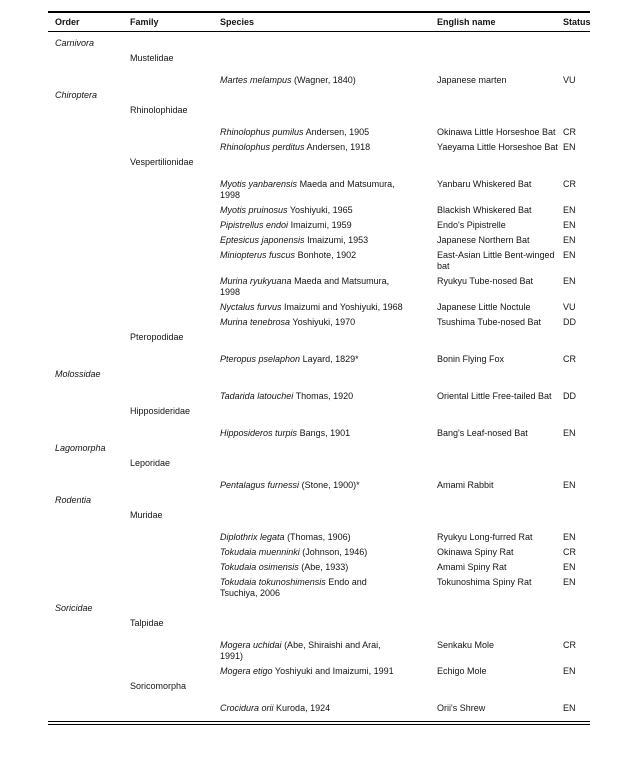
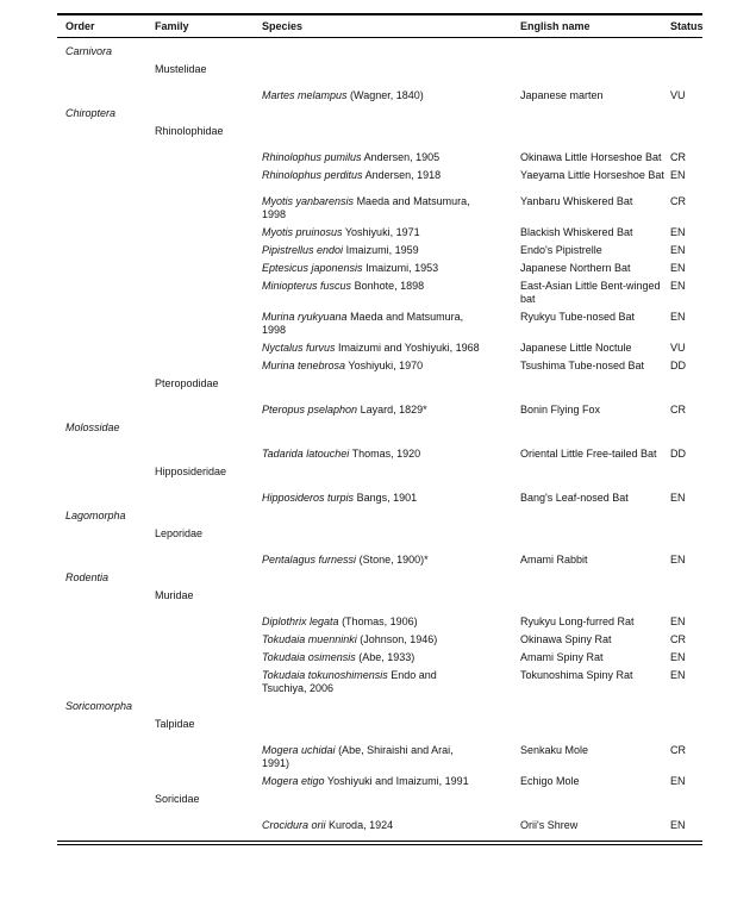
  Order
  Family
  Species
  English name
  Status
  Carnivora
  Mustelidae
  Martes melampus (Wagner, 1840)
  Japanese marten
  VU
  Chiroptera
  Rhinolophidae
  Rhinolophus pumilus Andersen, 1905
  Okinawa Little Horseshoe Bat
  CR
  Rhinolophus perditus Andersen, 1918
  Yaeyama Little Horseshoe Bat
  EN
- Vespertilionidae
  Myotis yanbarensis Maeda and Matsumura, 1998
  Yanbaru Whiskered Bat
  CR
- Myotis pruinosus Yoshiyuki, 1965
+ Myotis pruinosus Yoshiyuki, 1971
  Blackish Whiskered Bat
  EN
  Pipistrellus endoi Imaizumi, 1959
  Endo's Pipistrelle
  EN
  Eptesicus japonensis Imaizumi, 1953
  Japanese Northern Bat
  EN
- Miniopterus fuscus Bonhote, 1902
+ Miniopterus fuscus Bonhote, 1898
  East-Asian Little Bent-winged bat
  EN
  Murina ryukyuana Maeda and Matsumura, 1998
  Ryukyu Tube-nosed Bat
  EN
  Nyctalus furvus Imaizumi and Yoshiyuki, 1968
  Japanese Little Noctule
  VU
  Murina tenebrosa Yoshiyuki, 1970
  Tsushima Tube-nosed Bat
  DD
  Pteropodidae
  Pteropus pselaphon Layard, 1829*
  Bonin Flying Fox
  CR
  Molossidae
  Tadarida latouchei Thomas, 1920
  Oriental Little Free-tailed Bat
  DD
  Hipposideridae
  Hipposideros turpis Bangs, 1901
  Bang's Leaf-nosed Bat
  EN
  Lagomorpha
  Leporidae
  Pentalagus furnessi (Stone, 1900)*
  Amami Rabbit
  EN
  Rodentia
  Muridae
  Diplothrix legata (Thomas, 1906)
  Ryukyu Long-furred Rat
  EN
  Tokudaia muenninki (Johnson, 1946)
  Okinawa Spiny Rat
  CR
  Tokudaia osimensis (Abe, 1933)
  Amami Spiny Rat
  EN
  Tokudaia tokunoshimensis Endo and Tsuchiya, 2006
  Tokunoshima Spiny Rat
  EN
- Soricidae
+ Soricomorpha
  Talpidae
  Mogera uchidai (Abe, Shiraishi and Arai, 1991)
  Senkaku Mole
  CR
  Mogera etigo Yoshiyuki and Imaizumi, 1991
  Echigo Mole
  EN
- Soricomorpha
+ Soricidae
  Crocidura orii Kuroda, 1924
  Orii's Shrew
  EN
